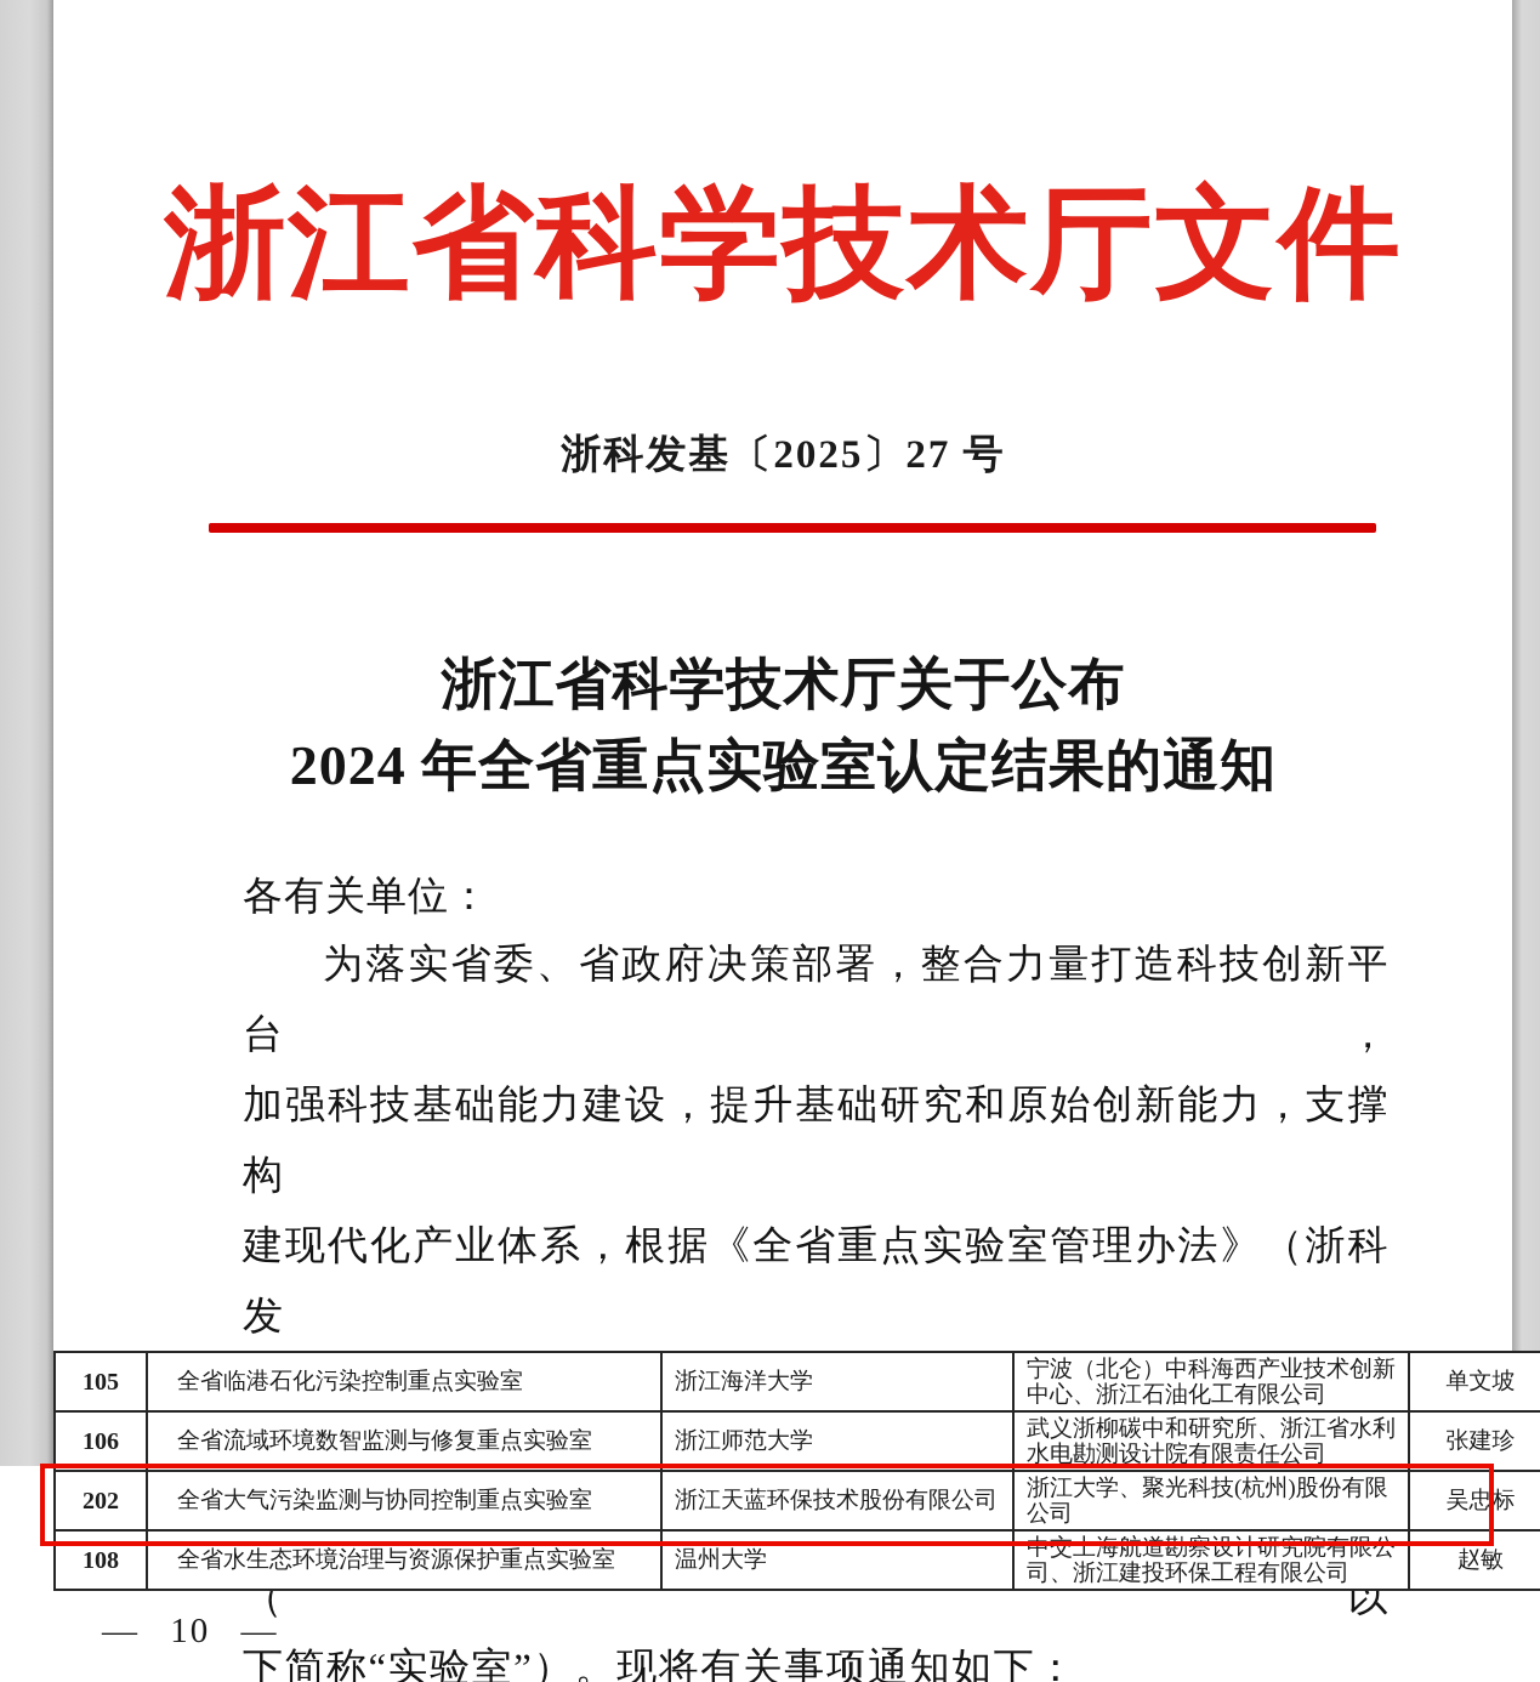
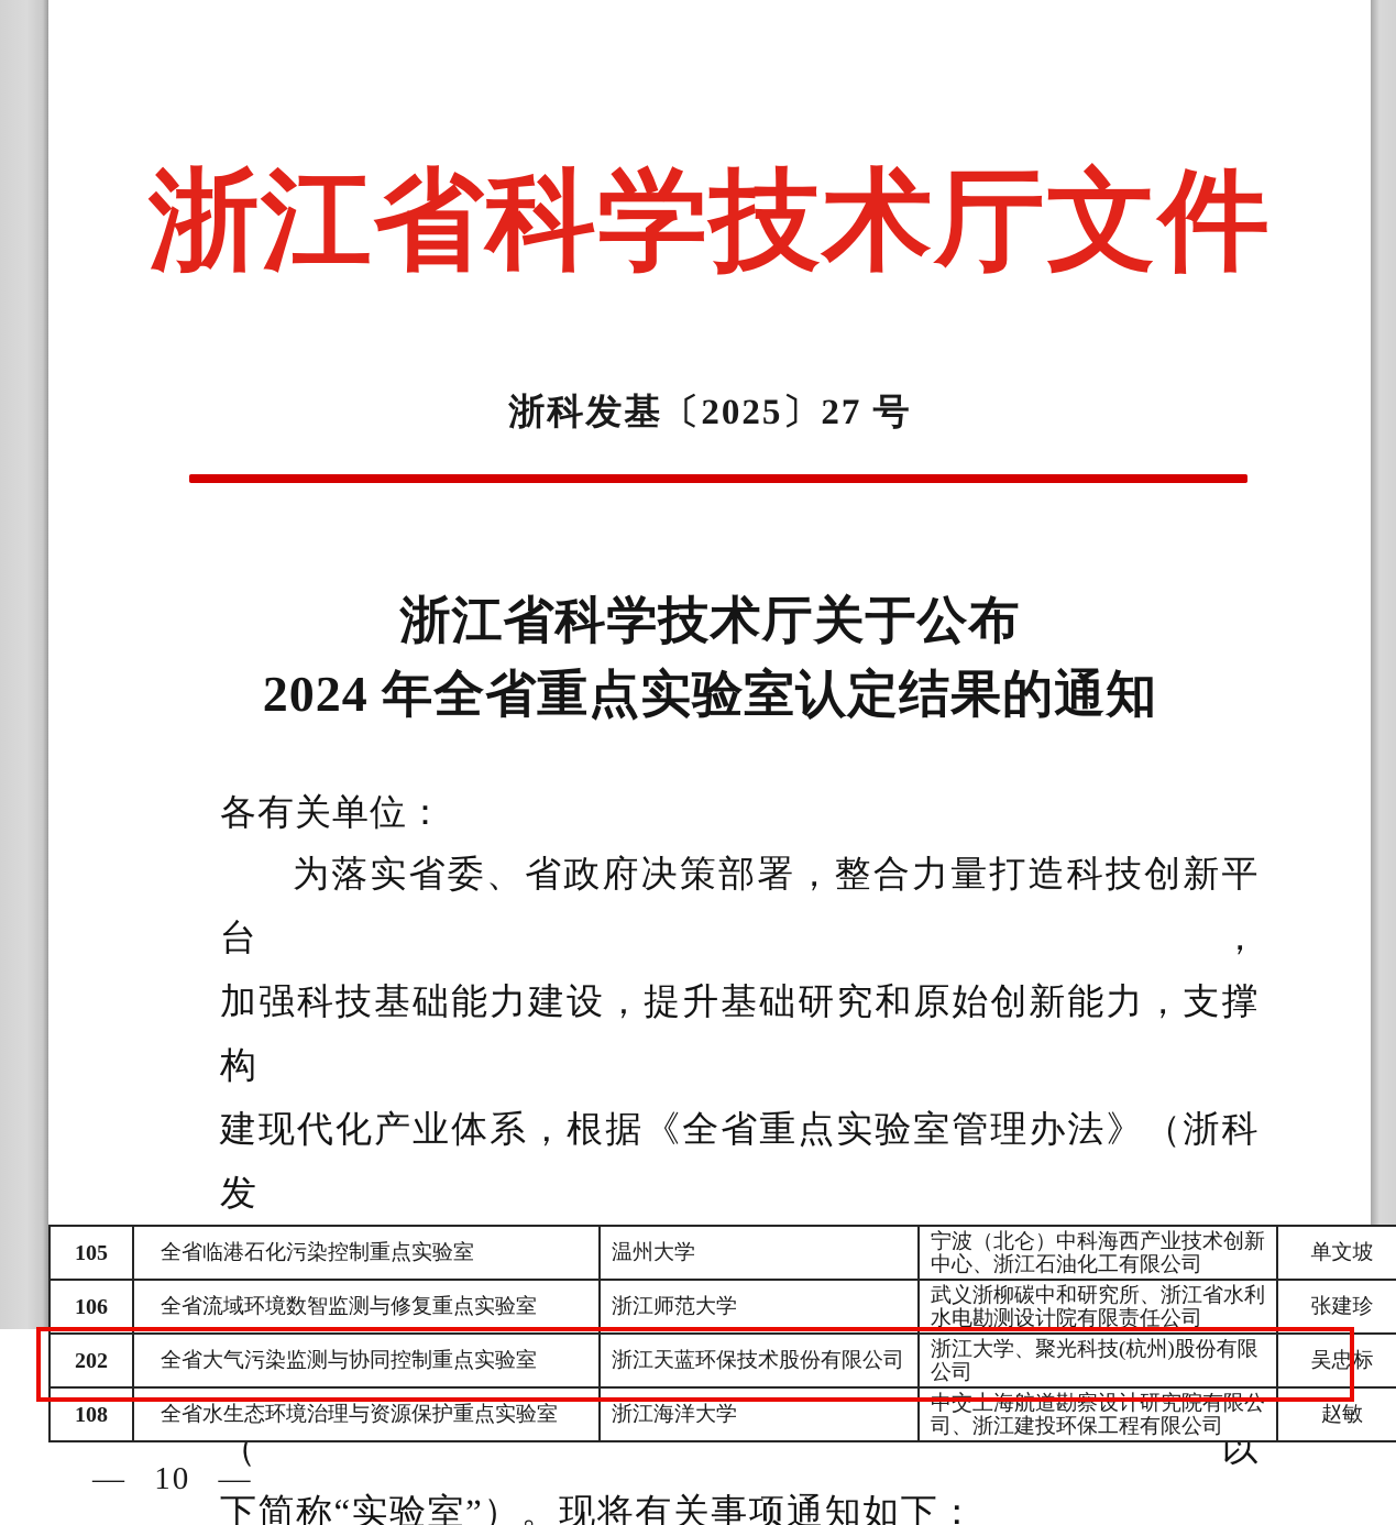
  浙江省科学技术厅文件
  浙科发基〔2025〕27 号
  浙江省科学技术厅关于公布
  2024 年全省重点实验室认定结果的通知
  各有关单位：
  为落实省委、省政府决策部署，整合力量打造科技创新平台，
  加强科技基础能力建设，提升基础研究和原始创新能力，支撑构
  建现代化产业体系，根据《全省重点实验室管理办法》（浙科发
  下简称“实验室”）。现将有关事项通知如下：
- 105	全省临港石化污染控制重点实验室	浙江海洋大学	宁波（北仑）中科海西产业技术创新中心、浙江石油化工有限公司	单文坡
+ 105	全省临港石化污染控制重点实验室	温州大学	宁波（北仑）中科海西产业技术创新中心、浙江石油化工有限公司	单文坡
  106	全省流域环境数智监测与修复重点实验室	浙江师范大学	武义浙柳碳中和研究所、浙江省水利水电勘测设计院有限责任公司	张建珍
  202	全省大气污染监测与协同控制重点实验室	浙江天蓝环保技术股份有限公司	浙江大学、聚光科技(杭州)股份有限公司	吴忠标
- 108	全省水生态环境治理与资源保护重点实验室	温州大学	中交上海航道勘察设计研究院有限公司、浙江建投环保工程有限公司	赵敏
+ 108	全省水生态环境治理与资源保护重点实验室	浙江海洋大学	中交上海航道勘察设计研究院有限公司、浙江建投环保工程有限公司	赵敏
  — 10 —
